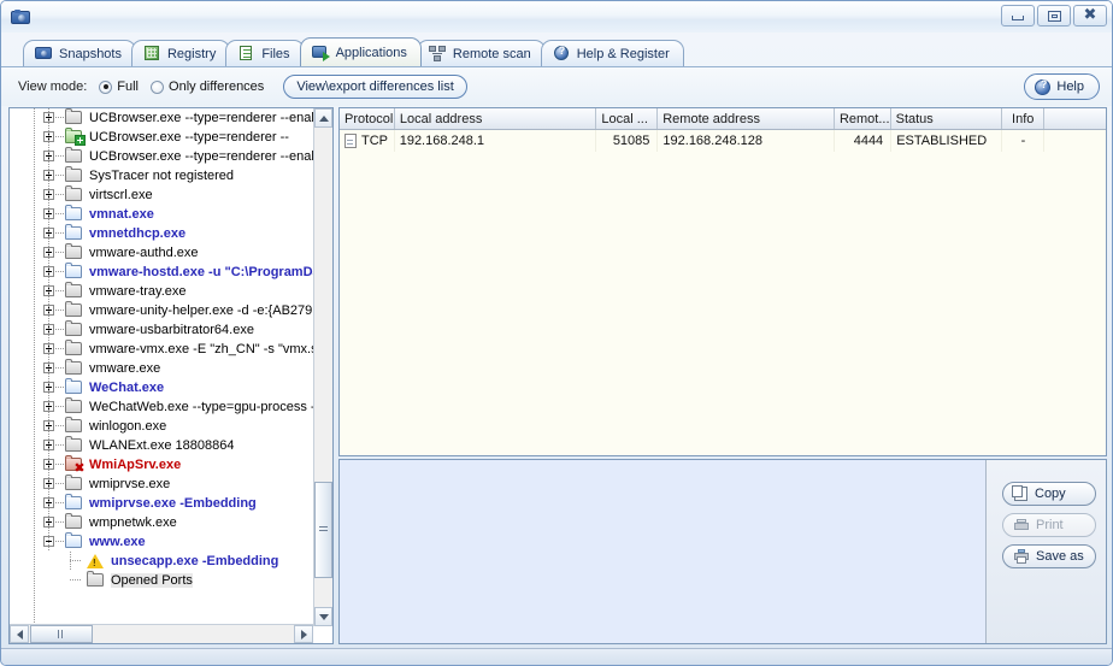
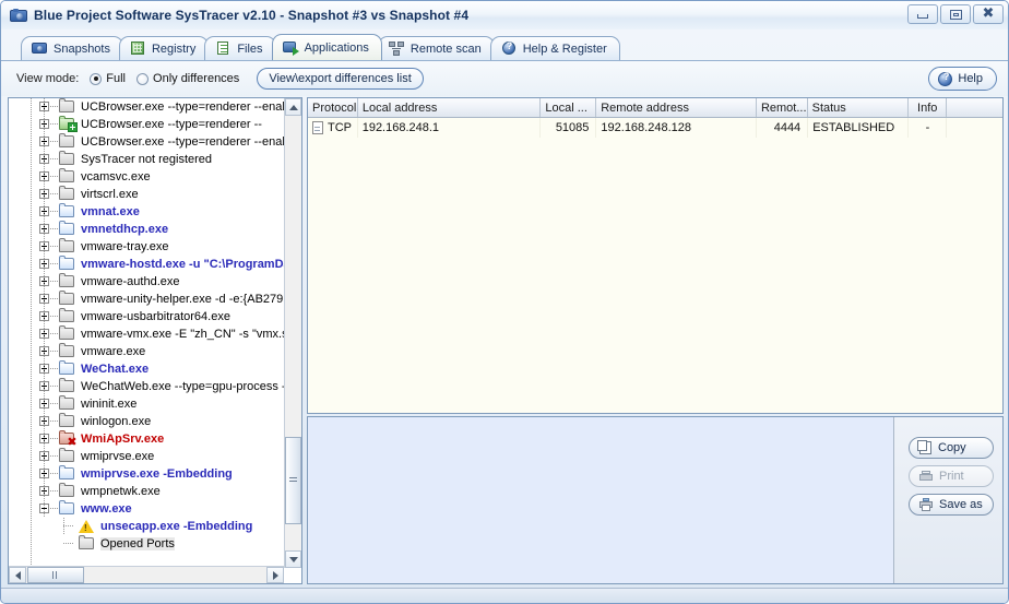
+ Blue Project Software SysTracer v2.10 - Snapshot #3 vs Snapshot #4
  ✖
  Snapshots
  Registry
  Files
  Applications
  Remote scan
  Help & Register
  View mode:
  Full
  Only differences
  View\export differences list
  Help
  UCBrowser.exe --type=renderer --ena
  UCBrowser.exe --type=renderer --
  UCBrowser.exe --type=renderer --ena
  SysTracer not registered
+ vcamsvc.exe
  virtscrl.exe
  vmnat.exe
  vmnetdhcp.exe
- vmware-authd.exe
+ vmware-tray.exe
  vmware-hostd.exe -u "C:\ProgramD
- vmware-tray.exe
+ vmware-authd.exe
  vmware-unity-helper.exe -d -e:{AB279
  vmware-usbarbitrator64.exe
  vmware-vmx.exe -E "zh_CN" -s "vmx.
  vmware.exe
  WeChat.exe
  WeChatWeb.exe --type=gpu-process
+ wininit.exe
  winlogon.exe
- WLANExt.exe 18808864
  ✖
  WmiApSrv.exe
  wmiprvse.exe
  wmiprvse.exe -Embedding
  wmpnetwk.exe
  www.exe
  unsecapp.exe -Embedding
  Opened Ports
  Protocol
  Local address
  Local ...
  Remote address
  Remot...
  Status
  Info
  TCP
  192.168.248.1
  51085
  192.168.248.128
  4444
  ESTABLISHED
  -
  Copy
  Print
  Save as
